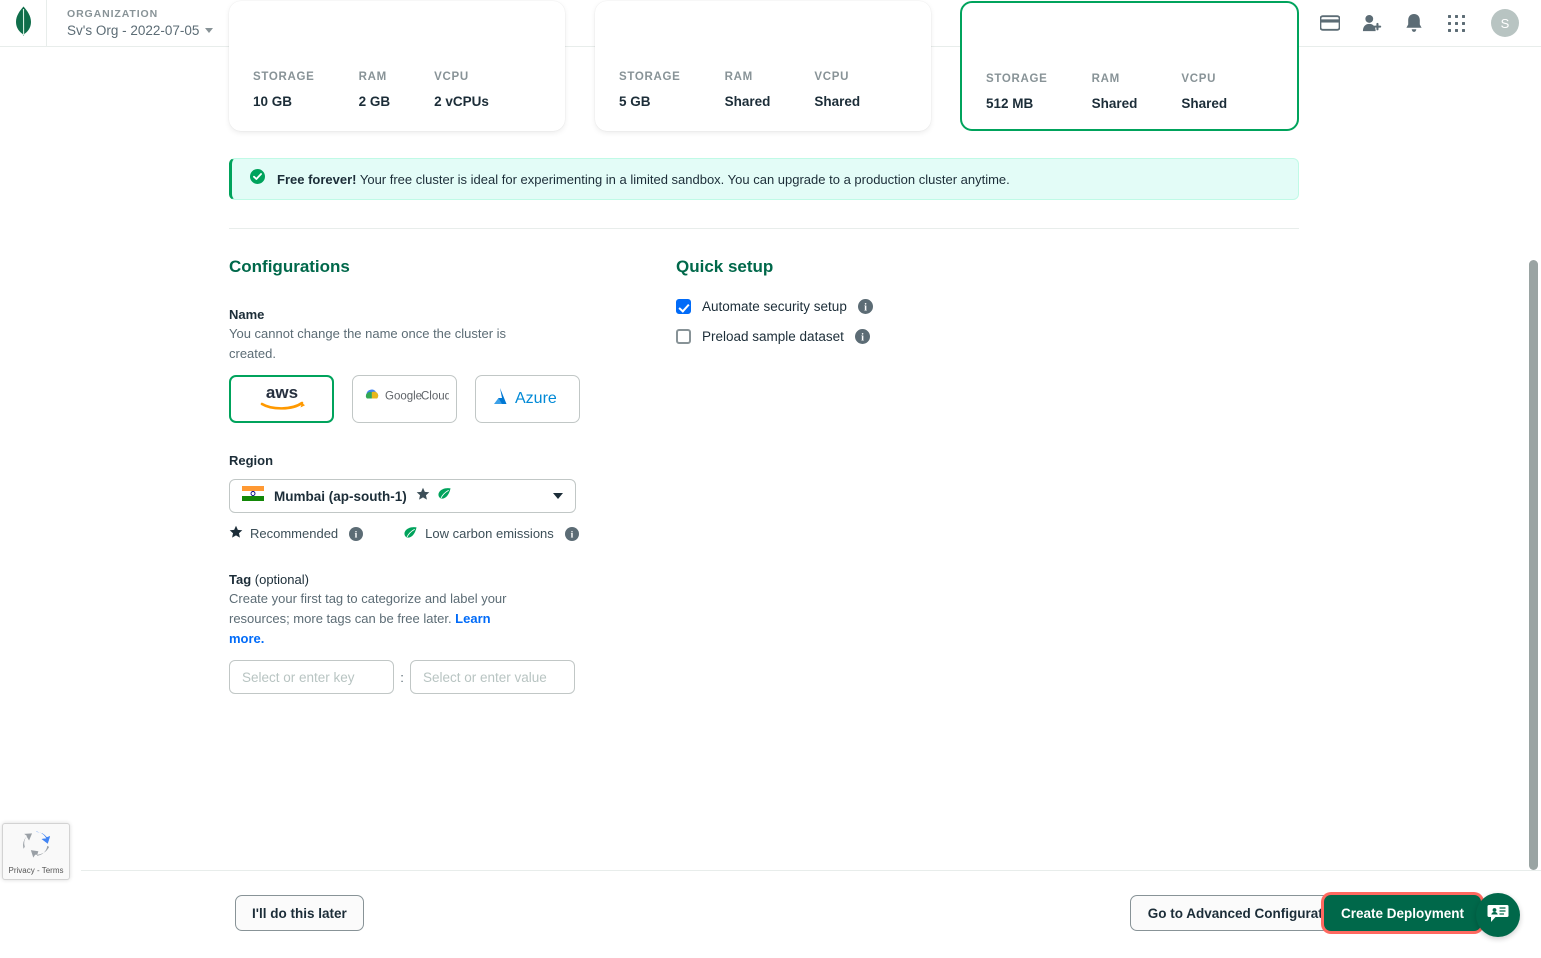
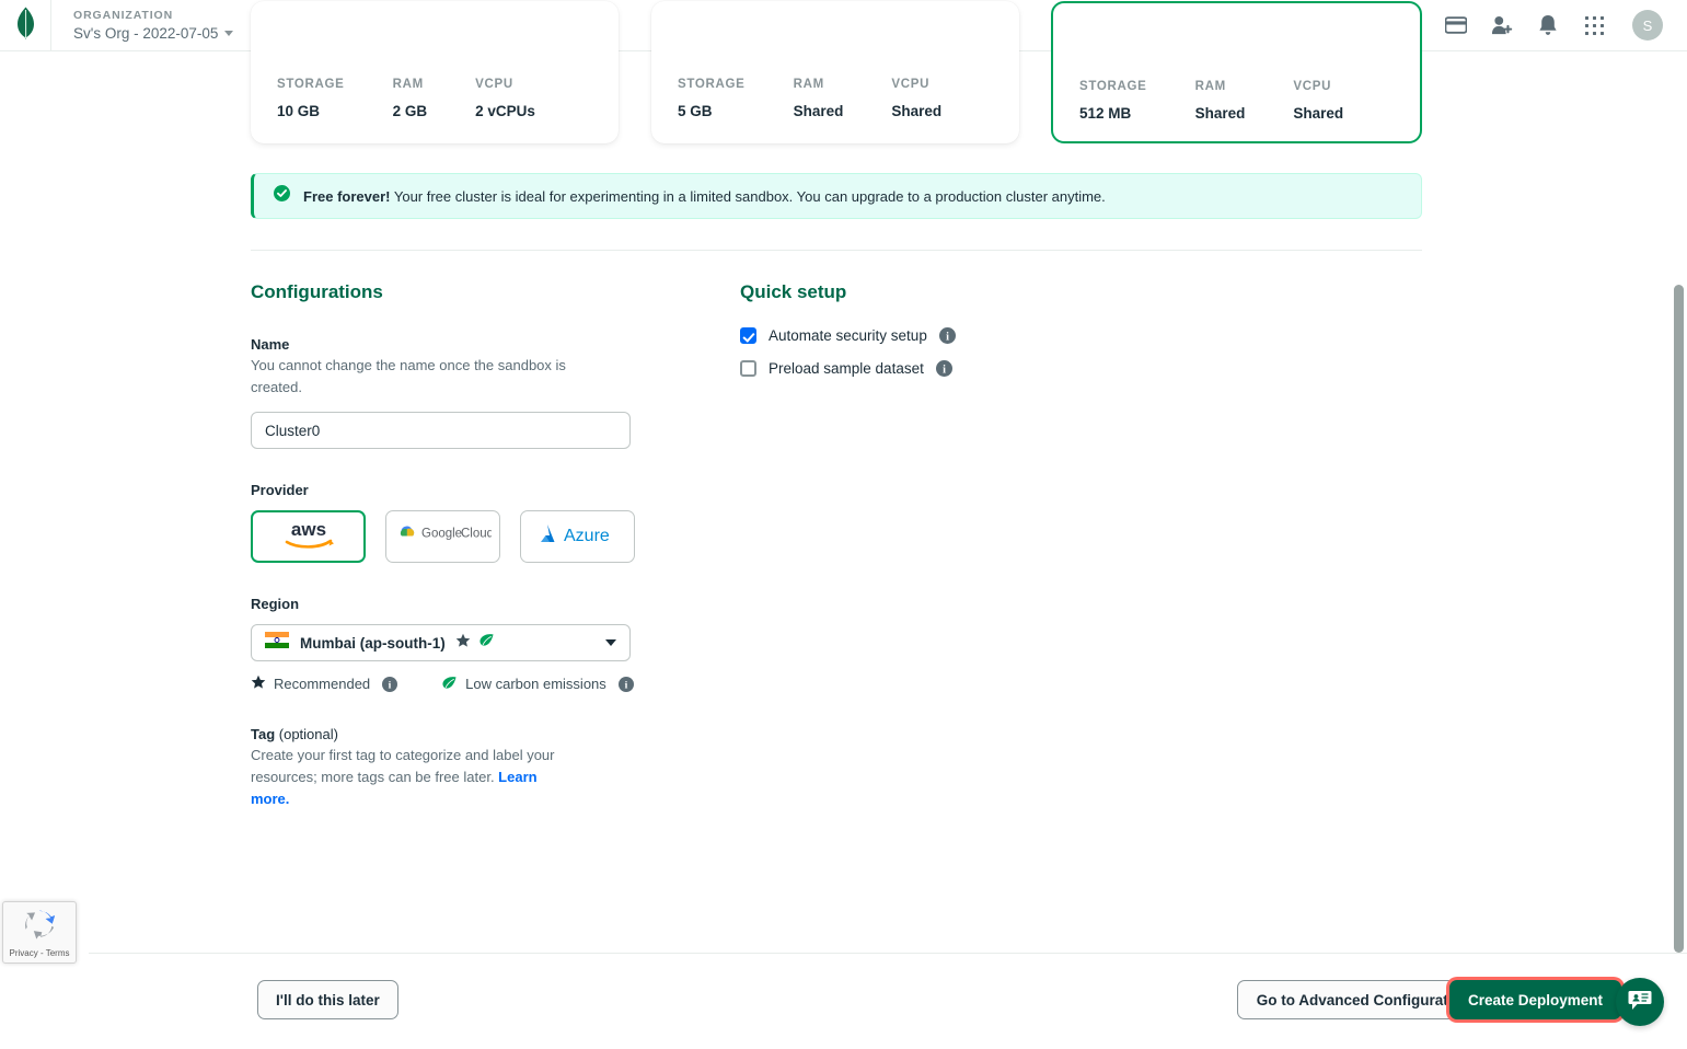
  ORGANIZATION
  Sv's Org - 2022-07-05
  S
  STORAGE
  10 GB
  RAM
  2 GB
  VCPU
  2 vCPUs
  STORAGE
  5 GB
  RAM
  Shared
  VCPU
  Shared
  STORAGE
  512 MB
  RAM
  Shared
  VCPU
  Shared
  Free forever! Your free cluster is ideal for experimenting in a limited sandbox. You can upgrade to a production cluster anytime.
  Configurations
  Name
- You cannot change the name once the cluster is created.
+ You cannot change the name once the sandbox is created.
+ Cluster0
+ Provider
  aws
  Google
  Cloud
  Azure
  Region
  Mumbai (ap-south-1)
  Recommended
  i
  Low carbon emissions
  i
  Tag (optional)
  Create your first tag to categorize and label your resources; more tags can be free later. Learn more.
- Select or enter key
- :
- Select or enter value
  Quick setup
  Automate security setup
  i
  Preload sample dataset
  i
  I'll do this later
  Go to Advanced Configurat
  Create Deployment
  Privacy - Terms
